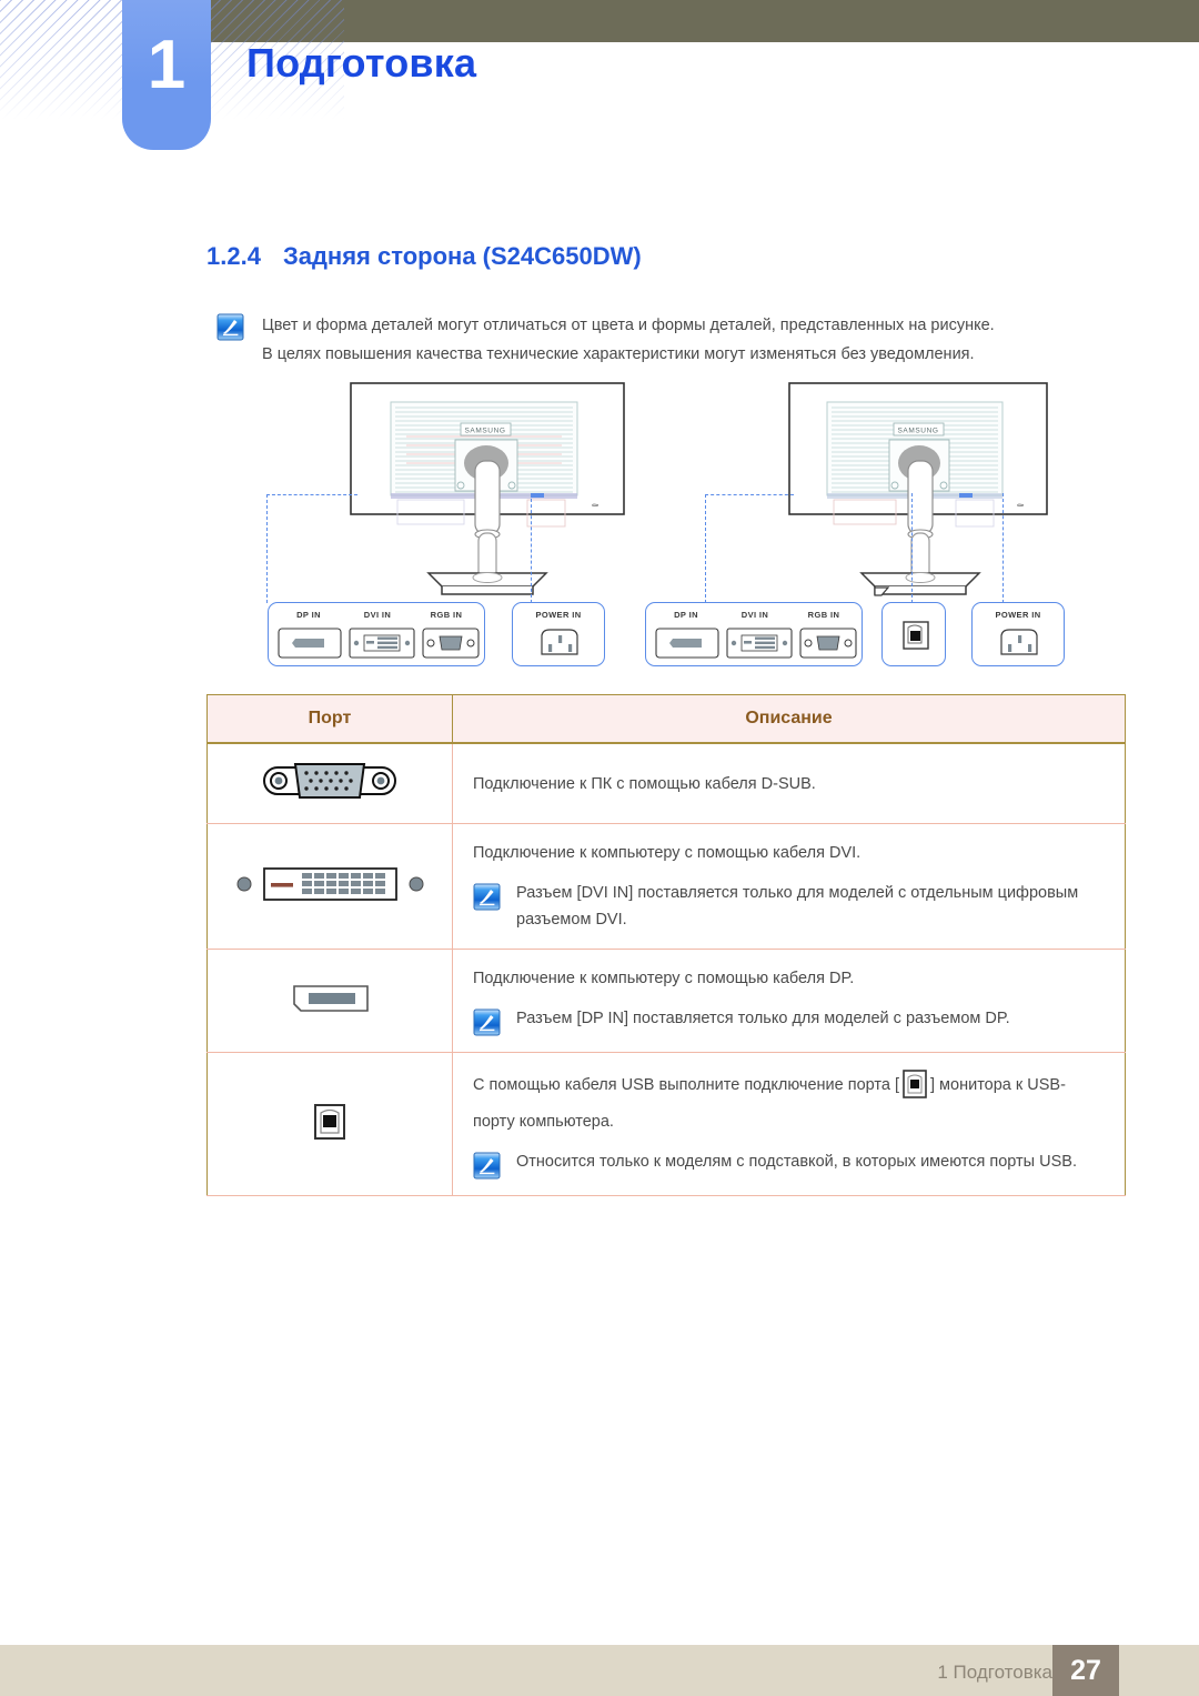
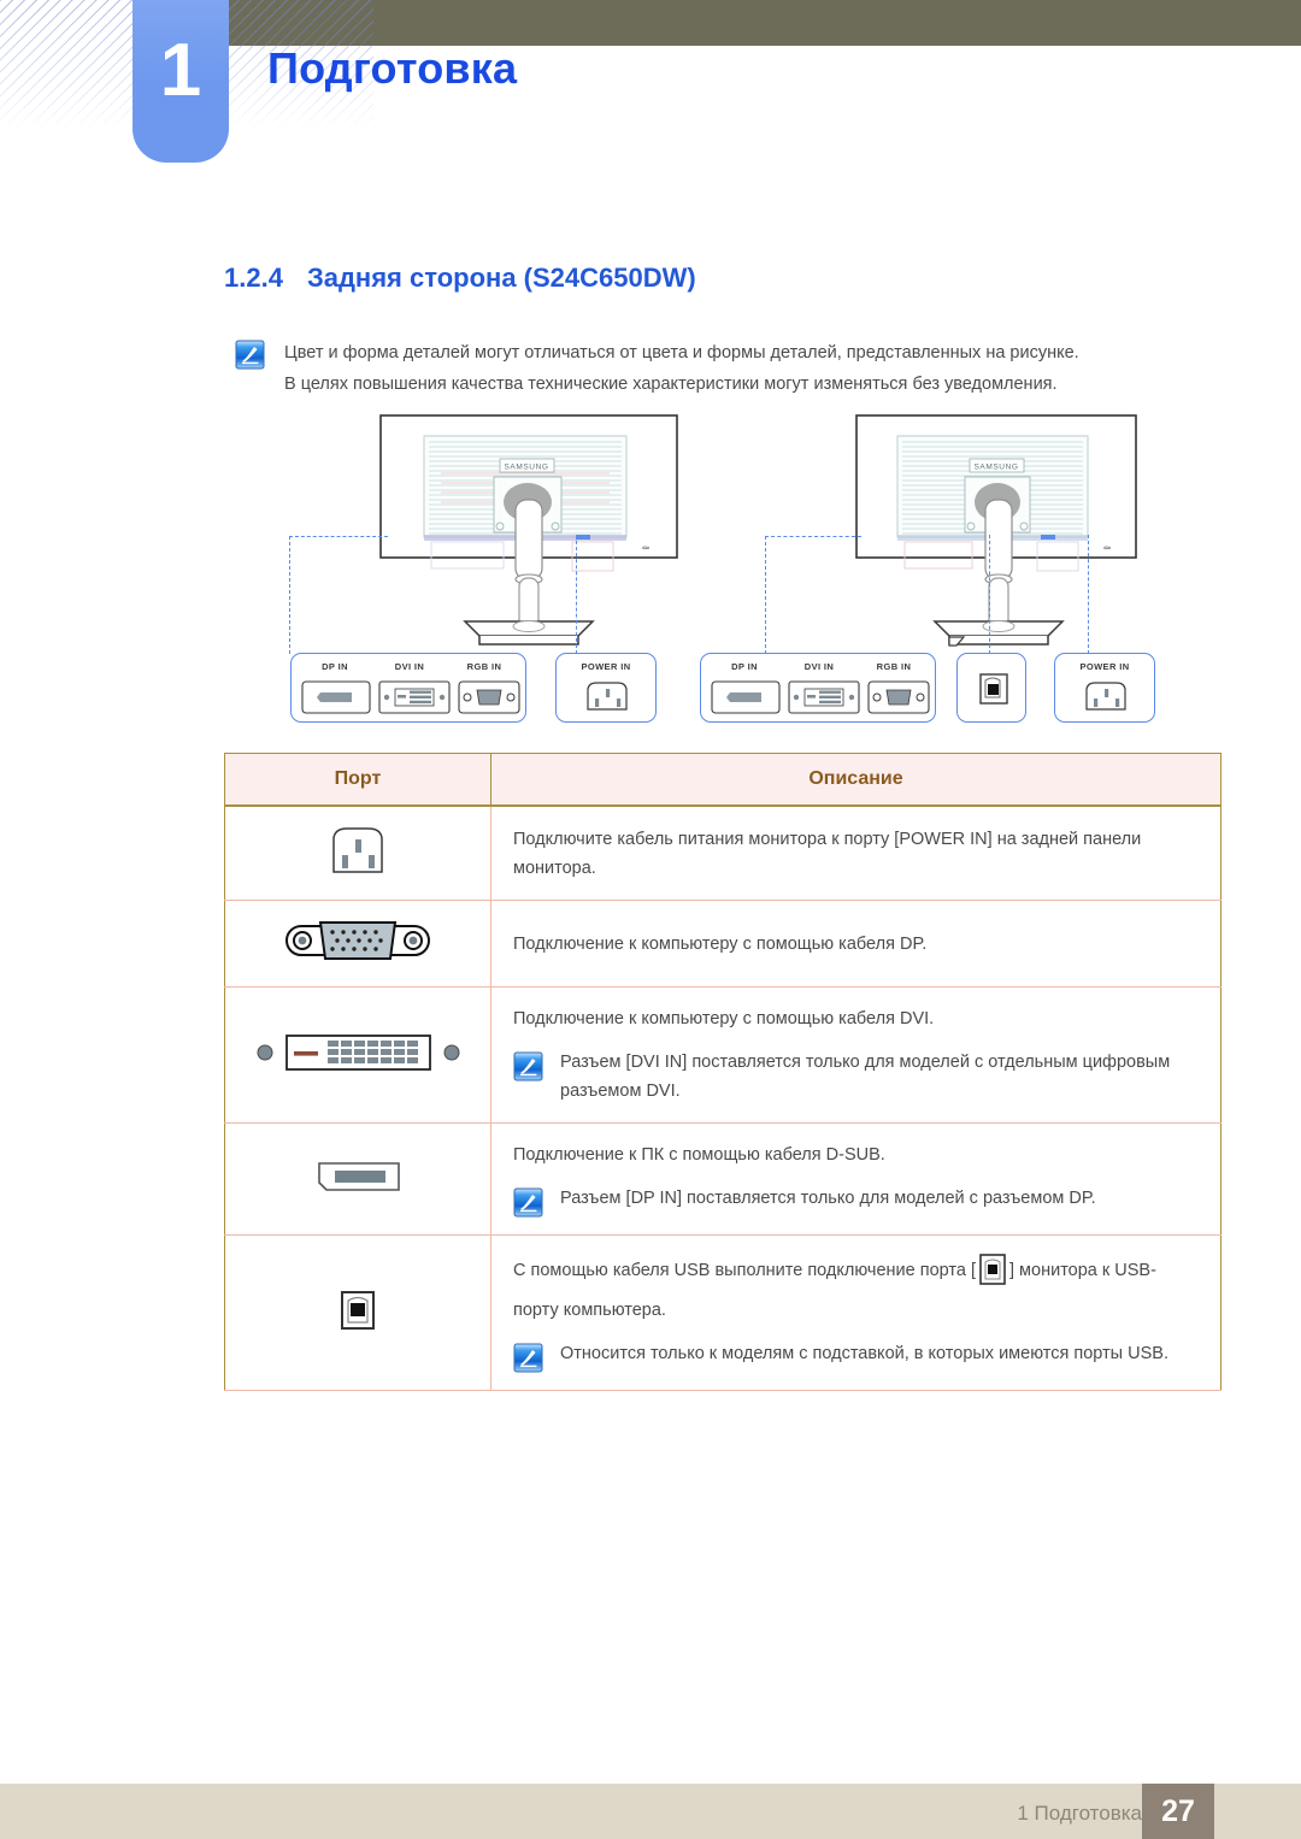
  1
  Подготовка
  1.2.4
  Задняя сторона (S24C650DW)
  Цвет и форма деталей могут отличаться от цвета и формы деталей, представленных на рисунке.
  В целях повышения качества технические характеристики могут изменяться без уведомления.
  ⚰
  DP IN
  DVI IN
  RGB IN
  POWER IN
  ⚰
  DP IN
  DVI IN
  RGB IN
  POWER IN
  Порт	Описание
+ 	Подключите кабель питания монитора к порту [POWER IN] на задней панели монитора.
- 	Подключение к ПК с помощью кабеля D-SUB.
+ 	Подключение к компьютеру с помощью кабеля DP.
  	Подключение к компьютеру с помощью кабеля DVI. Разъем [DVI IN] поставляется только для моделей с отдельным цифровым разъемом DVI.
- 	Подключение к компьютеру с помощью кабеля DP. Разъем [DP IN] поставляется только для моделей с разъемом DP.
+ 	Подключение к ПК с помощью кабеля D-SUB. Разъем [DP IN] поставляется только для моделей с разъемом DP.
  	С помощью кабеля USB выполните подключение порта [ ] монитора к USB-порту компьютера. Относится только к моделям с подставкой, в которых имеются порты USB.
  1 Подготовка
  27
